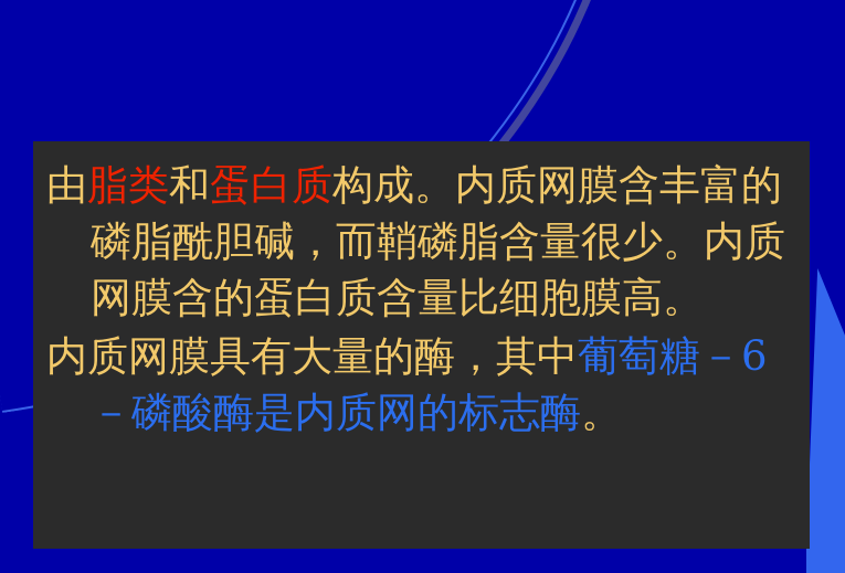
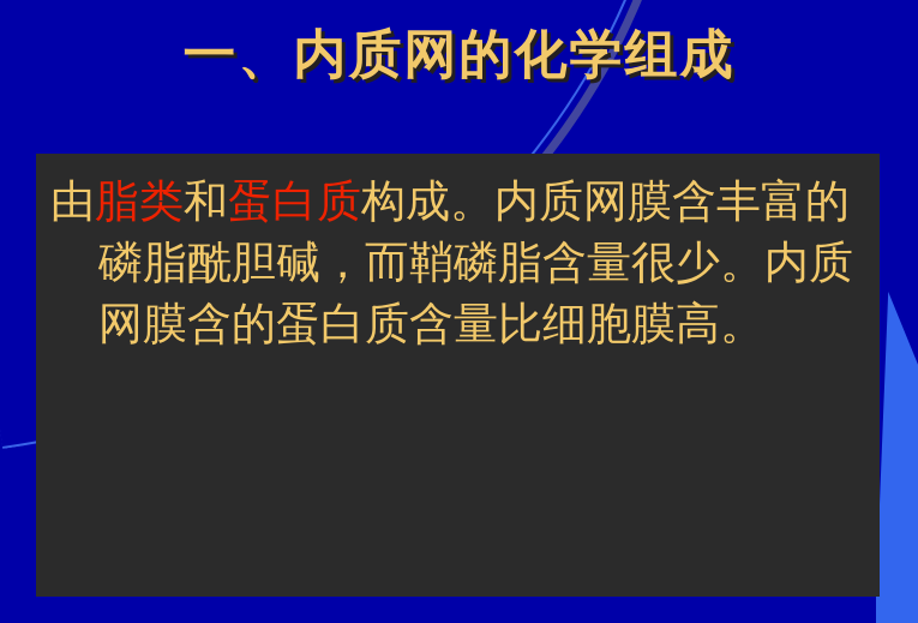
+ 一、内质网的化学组成
  由脂类和蛋白质构成。内质网膜含丰富的磷脂酰胆碱，而鞘磷脂含量很少。内质网膜含的蛋白质含量比细胞膜高。
- 内质网膜具有大量的酶，其中葡萄糖－6－磷酸酶是内质网的标志酶。
